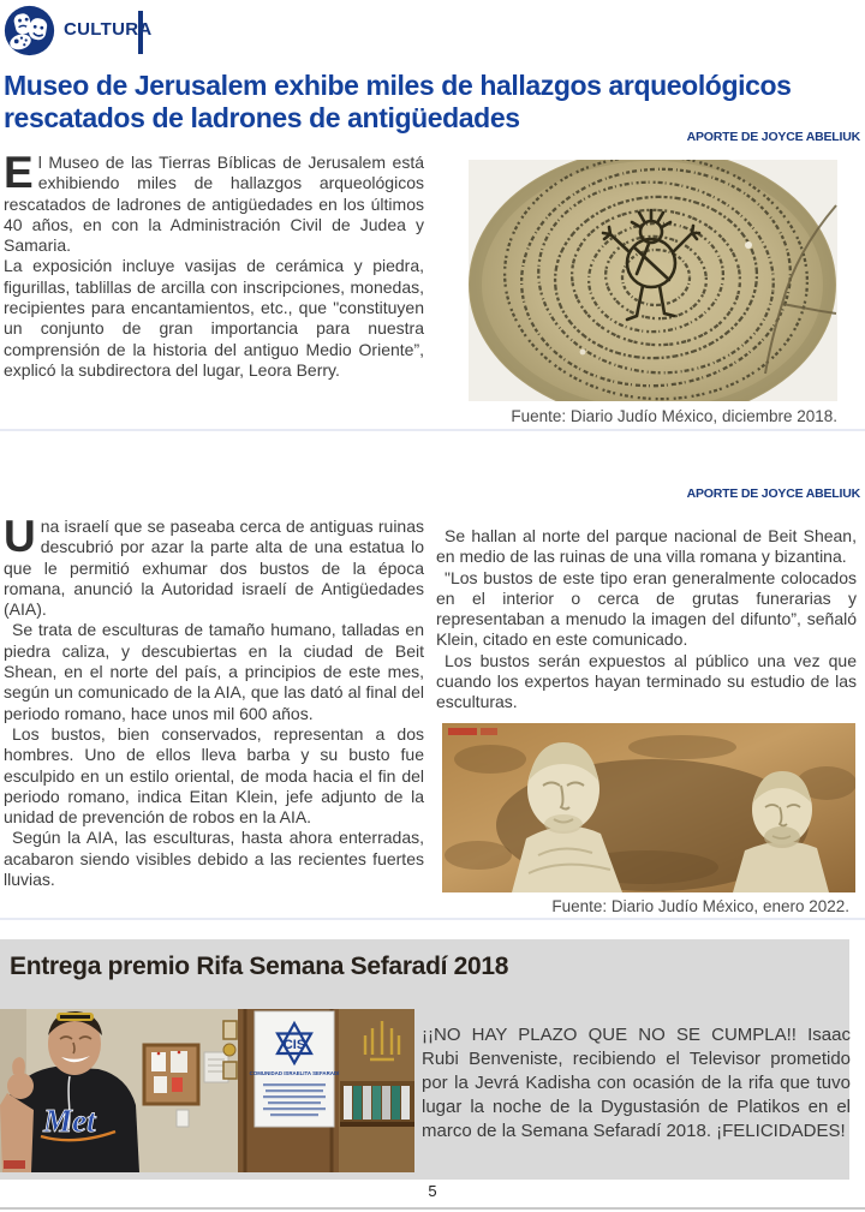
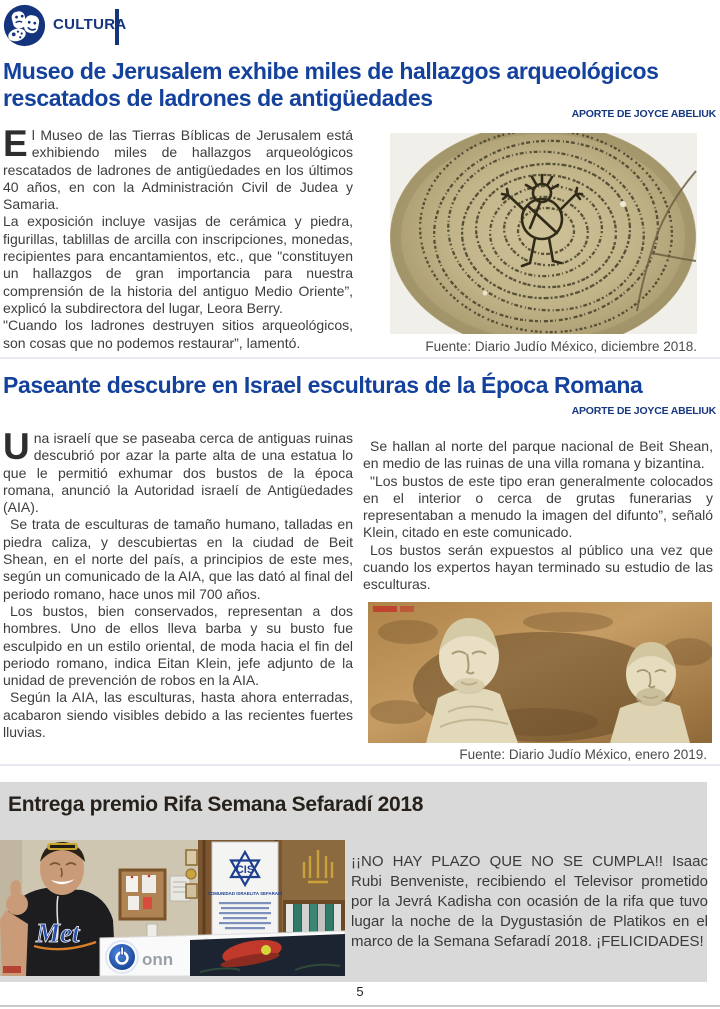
  CULTURA
  Museo de Jerusalem exhibe miles de hallazgos arqueológicos rescatados de ladrones de antigüedades
  APORTE DE JOYCE ABELIUK
  E
  l Museo de las Tierras Bíblicas de Jerusalem está exhibiendo miles de hallazgos arqueológicos rescatados de ladrones de antigüedades en los últimos 40 años, en con la Administración Civil de Judea y Samaria.
- La exposición incluye vasijas de cerámica y piedra, figurillas, tablillas de arcilla con inscripciones, monedas, recipientes para encantamientos, etc., que "constituyen un conjunto de gran importancia para nuestra comprensión de la historia del antiguo Medio Oriente”, explicó la subdirectora del lugar, Leora Berry.
+ La exposición incluye vasijas de cerámica y piedra, figurillas, tablillas de arcilla con inscripciones, monedas, recipientes para encantamientos, etc., que "constituyen un hallazgos de gran importancia para nuestra comprensión de la historia del antiguo Medio Oriente”, explicó la subdirectora del lugar, Leora Berry.
+ "Cuando los ladrones destruyen sitios arqueológicos, son cosas que no podemos restaurar”, lamentó.
  Fuente: Diario Judío México, diciembre 2018.
+ Paseante descubre en Israel esculturas de la Época Romana
  APORTE DE JOYCE ABELIUK
  U
  na israelí que se paseaba cerca de antiguas ruinas descubrió por azar la parte alta de una estatua lo que le permitió exhumar dos bustos de la época romana, anunció la Autoridad israelí de Antigüedades (AIA).
- Se trata de esculturas de tamaño humano, talladas en piedra caliza, y descubiertas en la ciudad de Beit Shean, en el norte del país, a principios de este mes, según un comunicado de la AIA, que las dató al final del periodo romano, hace unos mil 600 años.
+ Se trata de esculturas de tamaño humano, talladas en piedra caliza, y descubiertas en la ciudad de Beit Shean, en el norte del país, a principios de este mes, según un comunicado de la AIA, que las dató al final del periodo romano, hace unos mil 700 años.
  Los bustos, bien conservados, representan a dos hombres. Uno de ellos lleva barba y su busto fue esculpido en un estilo oriental, de moda hacia el fin del periodo romano, indica Eitan Klein, jefe adjunto de la unidad de prevención de robos en la AIA.
  Según la AIA, las esculturas, hasta ahora enterradas, acabaron siendo visibles debido a las recientes fuertes lluvias.
  Se hallan al norte del parque nacional de Beit Shean, en medio de las ruinas de una villa romana y bizantina.
  "Los bustos de este tipo eran generalmente colocados en el interior o cerca de grutas funerarias y representaban a menudo la imagen del difunto”, señaló Klein, citado en este comunicado.
  Los bustos serán expuestos al público una vez que cuando los expertos hayan terminado su estudio de las esculturas.
- Fuente: Diario Judío México, enero 2022.
+ Fuente: Diario Judío México, enero 2019.
  Entrega premio Rifa Semana Sefaradí 2018
  CIS
  Met
+ onn
  ¡¡NO HAY PLAZO QUE NO SE CUMPLA!! Isaac Rubi Benveniste, recibiendo el Televisor prometido por la Jevrá Kadisha con ocasión de la rifa que tuvo lugar la noche de la Dygustasión de Platikos en el marco de la Semana Sefaradí 2018. ¡FELICIDADES!
  5
